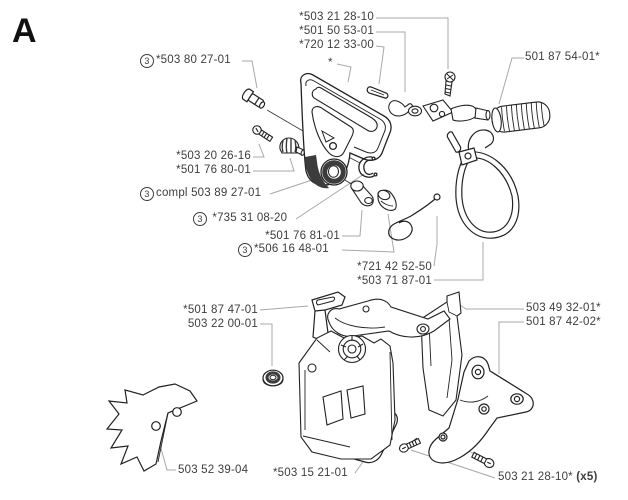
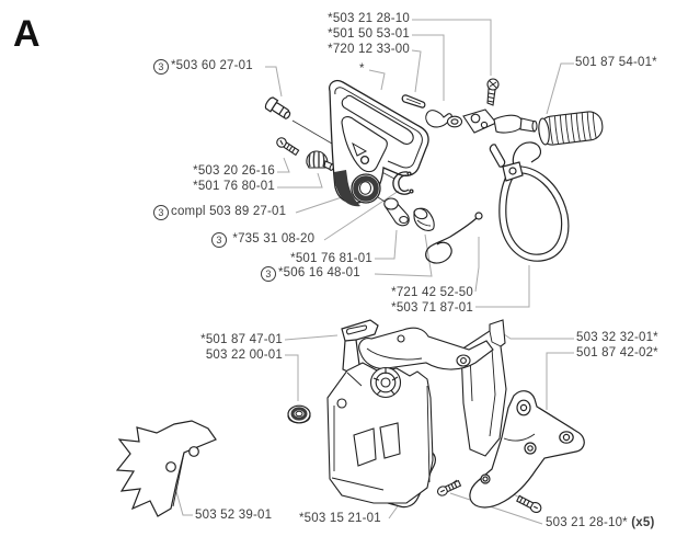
  A
- 3 *503 80 27-01
+ 3 *503 60 27-01
  *503 21 28-10
  *501 50 53-01
  *720 12 33-00
  501 87 54-01*
  *
  *503 20 26-16
  *501 76 80-01
  3 compl 503 89 27-01
  3 *735 31 08-20
  *501 76 81-01
  3 *506 16 48-01
  *721 42 52-50
  *503 71 87-01
- 503 49 32-01*
+ 503 32 32-01*
  501 87 42-02*
  *501 87 47-01
  503 22 00-01
- 503 52 39-04
+ 503 52 39-01
  *503 15 21-01
  503 21 28-10* (x5)
